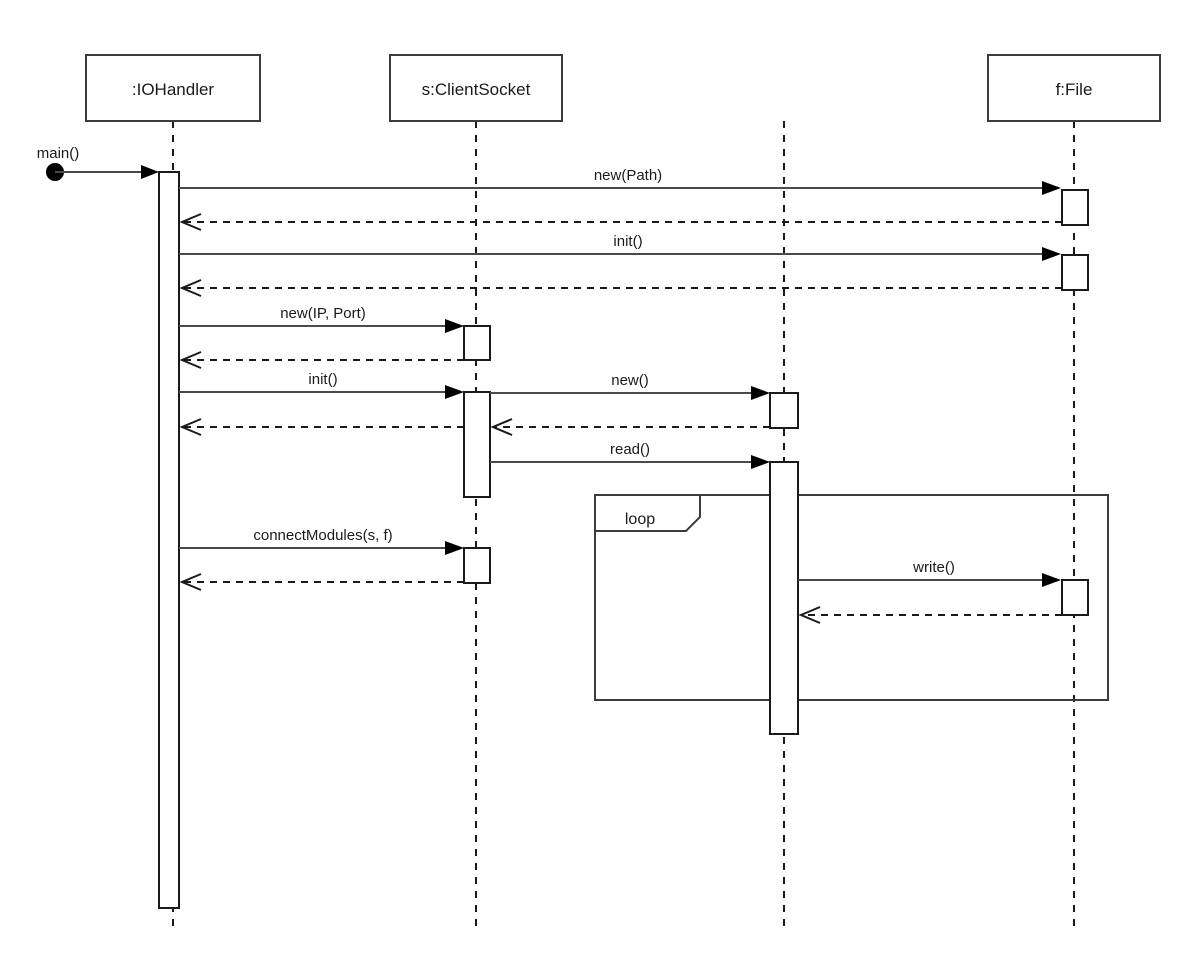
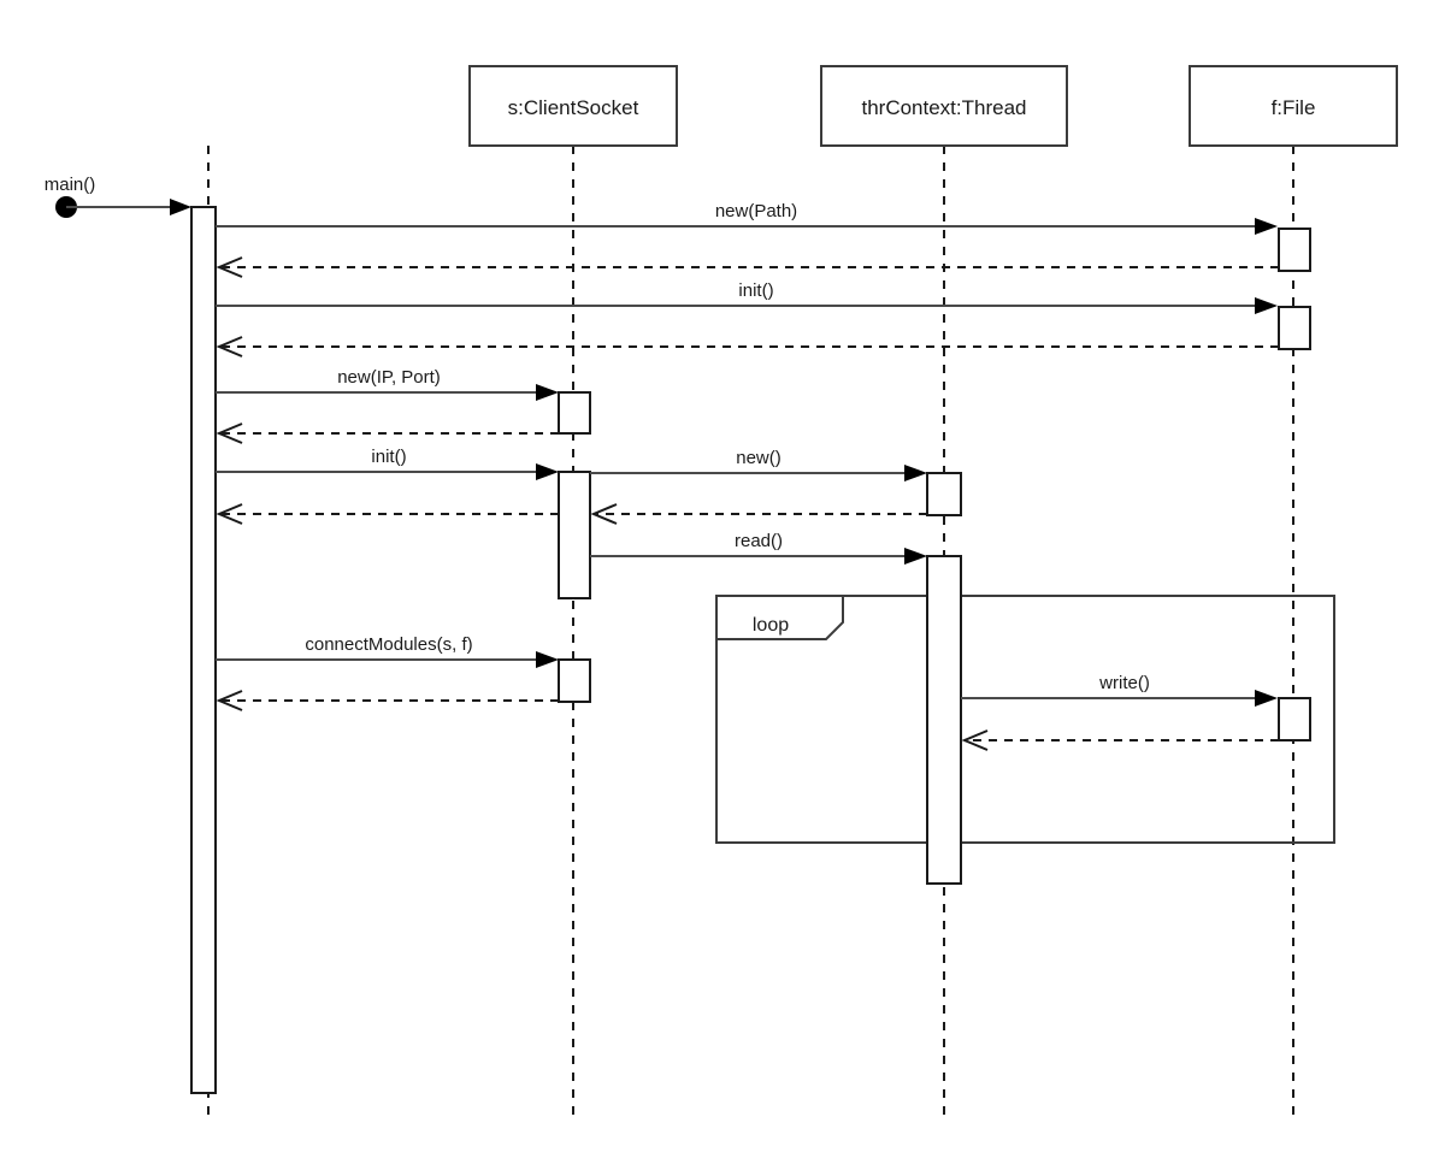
- :IOHandler
  s:ClientSocket
+ thrContext:Thread
  f:File
  loop
  main()
  new(Path)
  init()
  new(IP, Port)
  init()
  new()
  read()
  connectModules(s, f)
  write()
